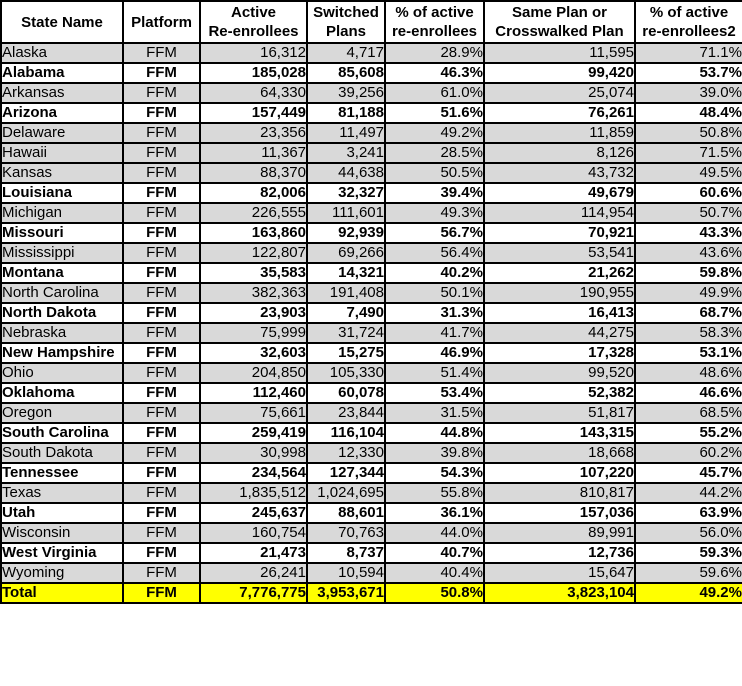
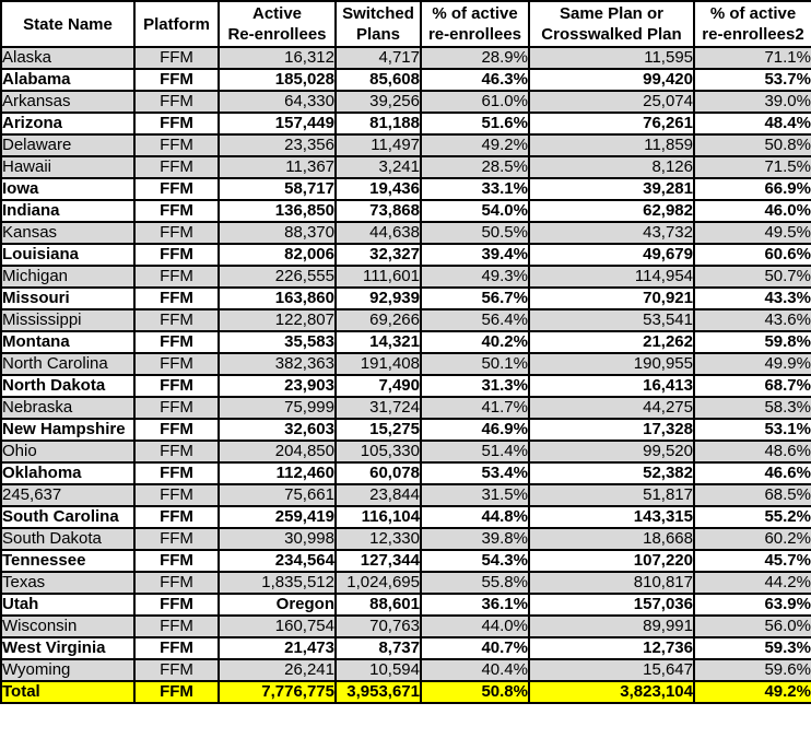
  State Name	Platform	ActiveRe-enrollees	SwitchedPlans	% of activere-enrollees	Same Plan orCrosswalked Plan	% of activere-enrollees2
  Alaska	FFM	16,312	4,717	28.9%	11,595	71.1%
  Alabama	FFM	185,028	85,608	46.3%	99,420	53.7%
  Arkansas	FFM	64,330	39,256	61.0%	25,074	39.0%
  Arizona	FFM	157,449	81,188	51.6%	76,261	48.4%
  Delaware	FFM	23,356	11,497	49.2%	11,859	50.8%
  Hawaii	FFM	11,367	3,241	28.5%	8,126	71.5%
+ Iowa	FFM	58,717	19,436	33.1%	39,281	66.9%
+ Indiana	FFM	136,850	73,868	54.0%	62,982	46.0%
  Kansas	FFM	88,370	44,638	50.5%	43,732	49.5%
  Louisiana	FFM	82,006	32,327	39.4%	49,679	60.6%
  Michigan	FFM	226,555	111,601	49.3%	114,954	50.7%
  Missouri	FFM	163,860	92,939	56.7%	70,921	43.3%
  Mississippi	FFM	122,807	69,266	56.4%	53,541	43.6%
  Montana	FFM	35,583	14,321	40.2%	21,262	59.8%
  North Carolina	FFM	382,363	191,408	50.1%	190,955	49.9%
  North Dakota	FFM	23,903	7,490	31.3%	16,413	68.7%
  Nebraska	FFM	75,999	31,724	41.7%	44,275	58.3%
  New Hampshire	FFM	32,603	15,275	46.9%	17,328	53.1%
  Ohio	FFM	204,850	105,330	51.4%	99,520	48.6%
  Oklahoma	FFM	112,460	60,078	53.4%	52,382	46.6%
- Oregon	FFM	75,661	23,844	31.5%	51,817	68.5%
+ 245,637	FFM	75,661	23,844	31.5%	51,817	68.5%
  South Carolina	FFM	259,419	116,104	44.8%	143,315	55.2%
  South Dakota	FFM	30,998	12,330	39.8%	18,668	60.2%
  Tennessee	FFM	234,564	127,344	54.3%	107,220	45.7%
  Texas	FFM	1,835,512	1,024,695	55.8%	810,817	44.2%
- Utah	FFM	245,637	88,601	36.1%	157,036	63.9%
+ Utah	FFM	Oregon	88,601	36.1%	157,036	63.9%
  Wisconsin	FFM	160,754	70,763	44.0%	89,991	56.0%
  West Virginia	FFM	21,473	8,737	40.7%	12,736	59.3%
  Wyoming	FFM	26,241	10,594	40.4%	15,647	59.6%
  Total	FFM	7,776,775	3,953,671	50.8%	3,823,104	49.2%
